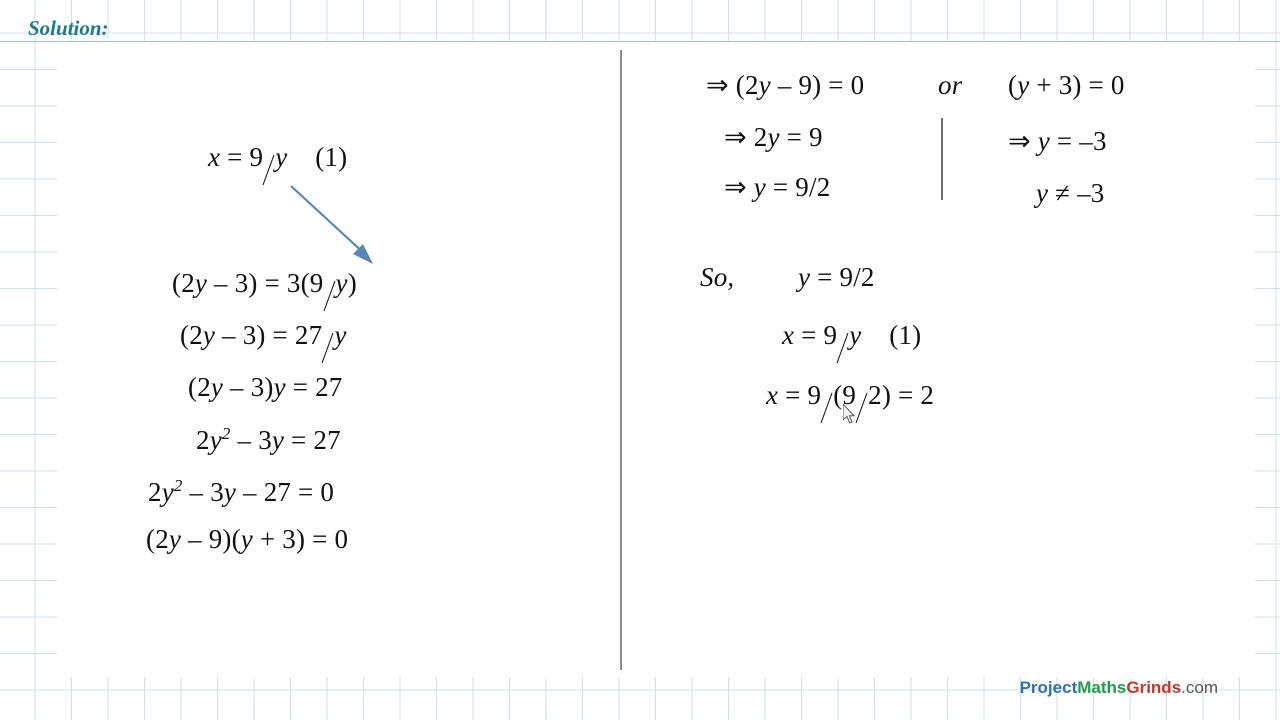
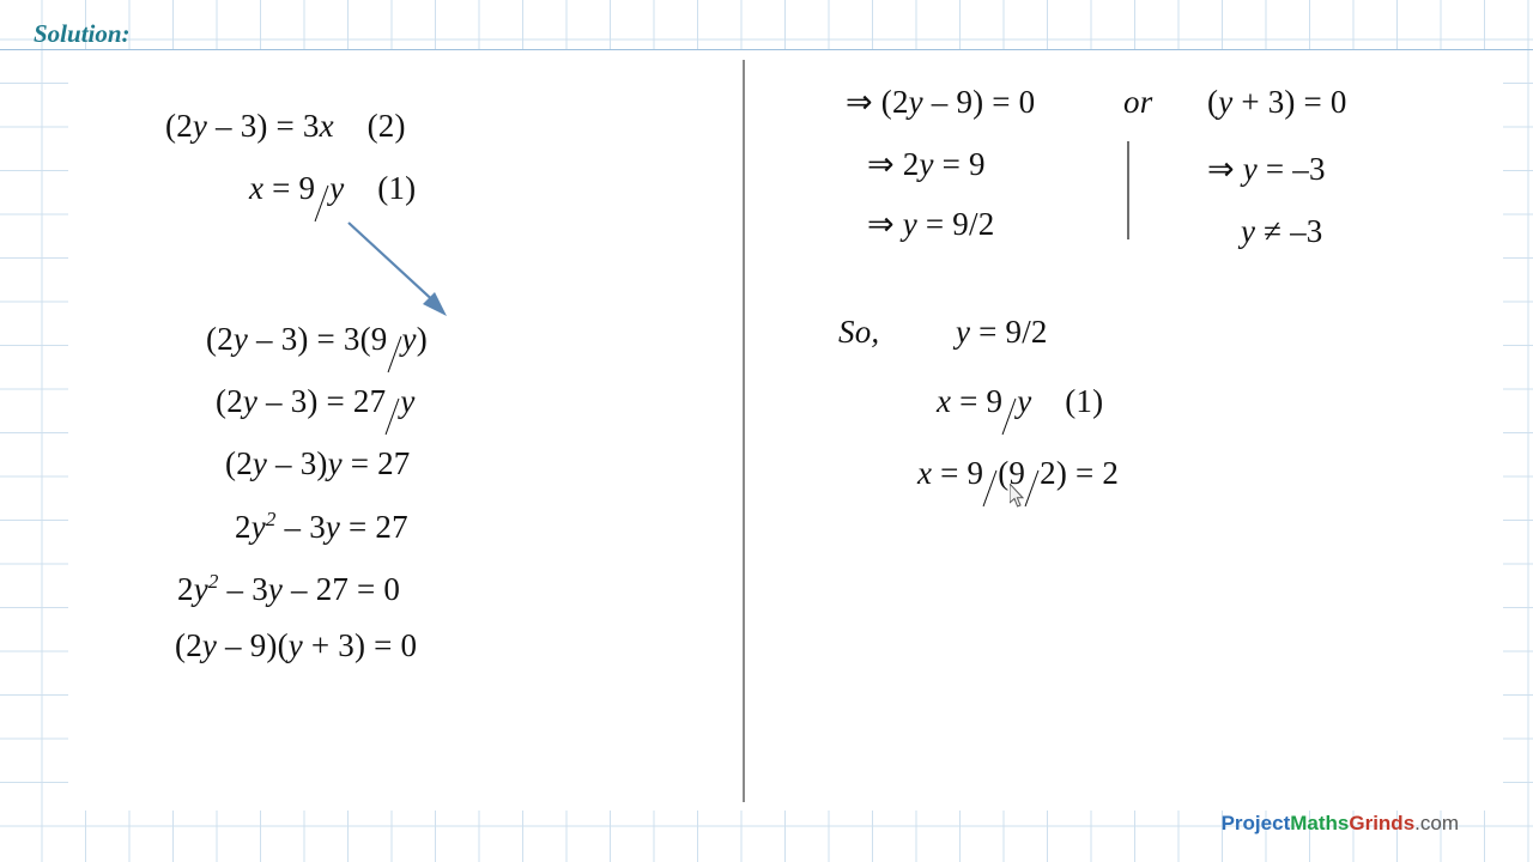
  Solution:
+ (2y – 3) = 3x (2)
  x = 9 y (1)
  (2y – 3) = 3(9 y)
  (2y – 3) = 27 y
  (2y – 3)y = 27
  2y2 – 3y = 27
  2y2 – 3y – 27 = 0
  (2y – 9)(y + 3) = 0
  ⇒ (2y – 9) = 0
  or
  (y + 3) = 0
  ⇒ 2y = 9
  ⇒ y = 9/2
  ⇒ y = –3
  y ≠ –3
  So,
  y = 9/2
  x = 9 y (1)
  x = 9 (9 2) = 2
  ProjectMathsGrinds.com
